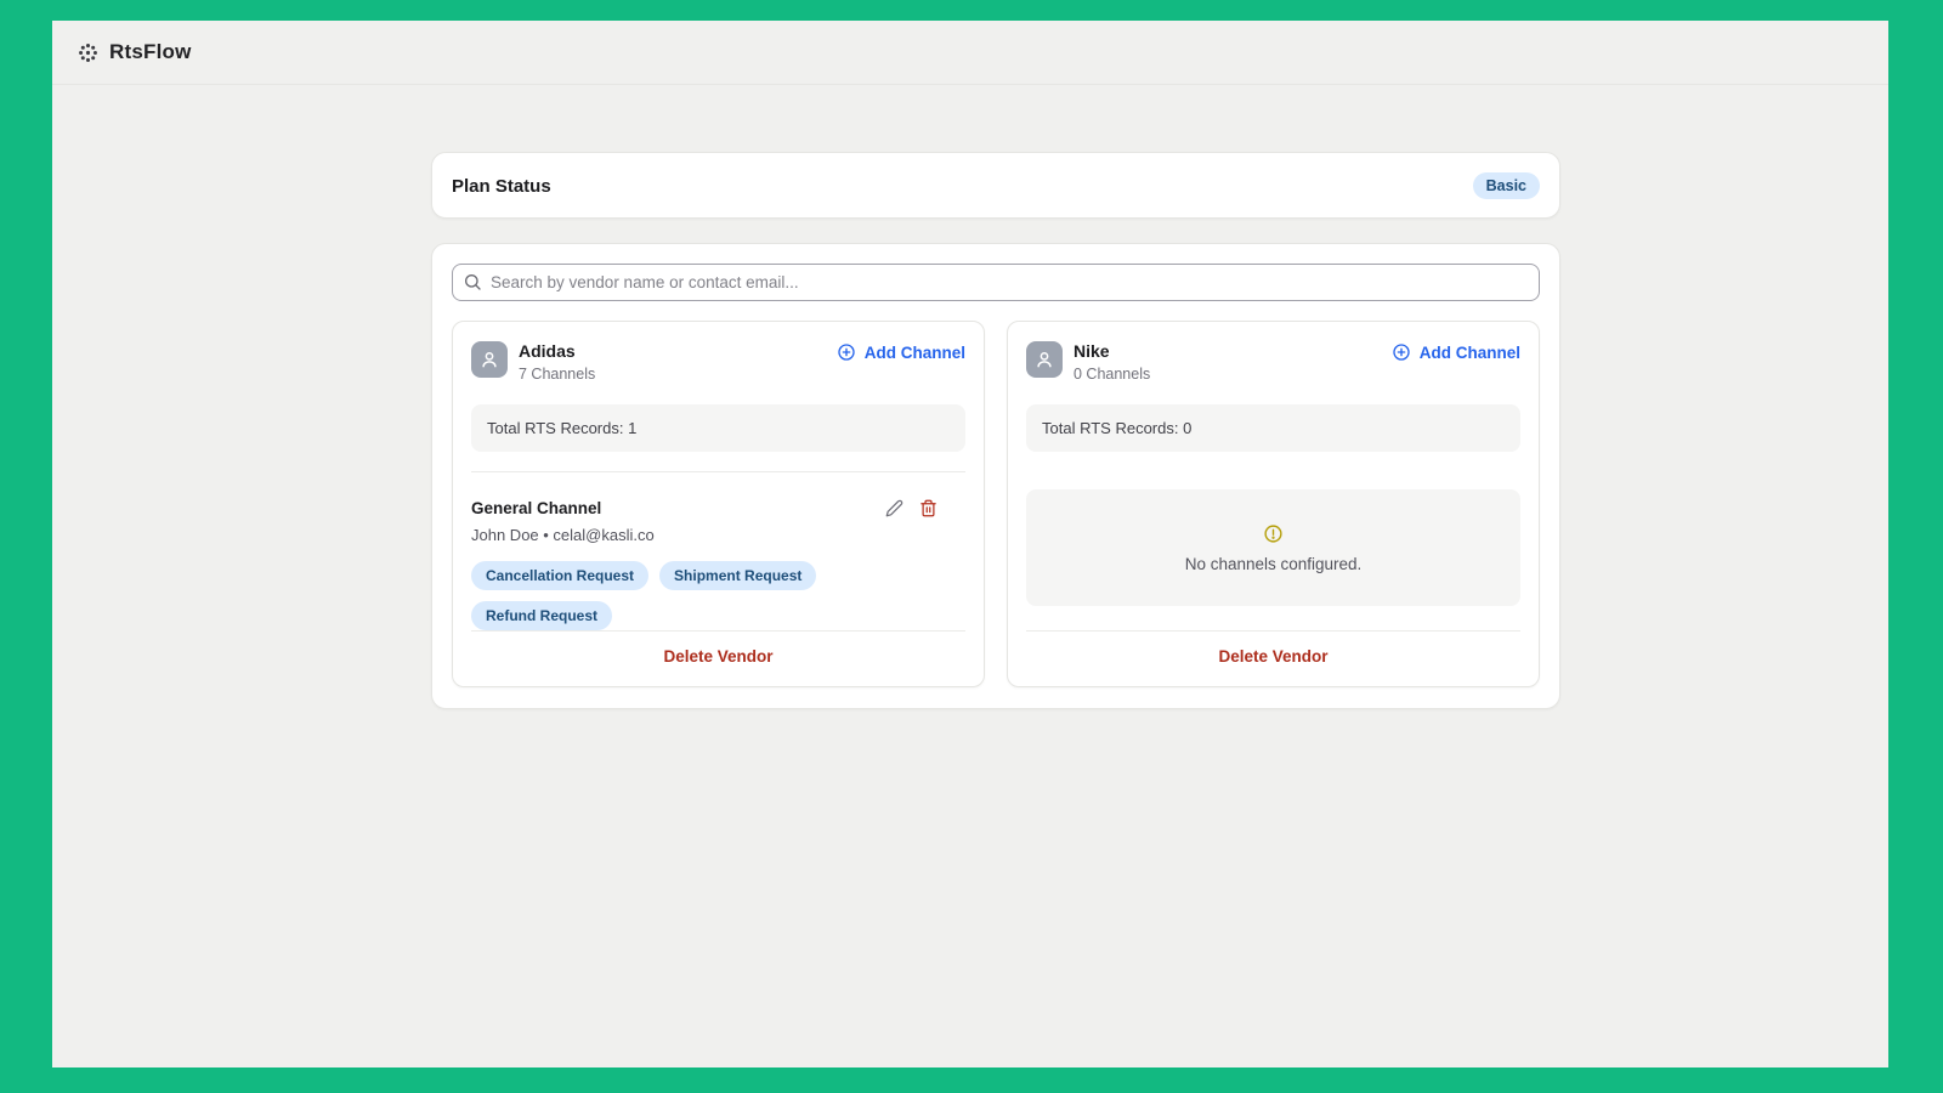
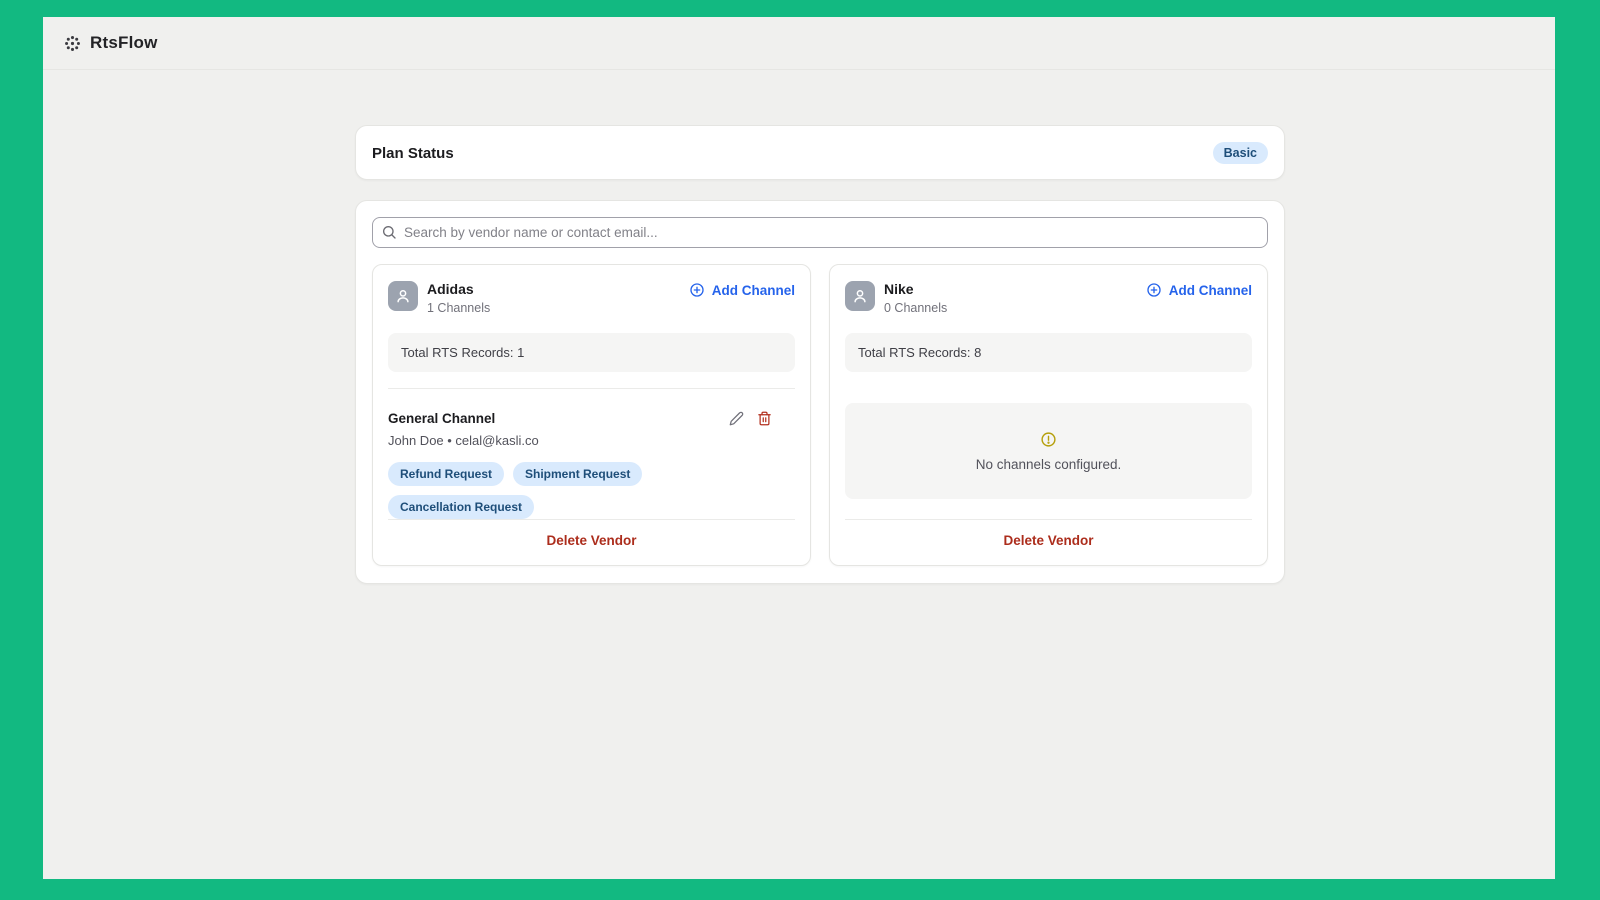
  RtsFlow
  Plan Status
  Basic
  Search by vendor name or contact email...
  Adidas
- 7 Channels
+ 1 Channels
  Add Channel
  Total RTS Records: 1
  General Channel
  John Doe • celal@kasli.co
- Cancellation Request
+ Refund Request
  Shipment Request
- Refund Request
+ Cancellation Request
  Delete Vendor
  Nike
  0 Channels
  Add Channel
- Total RTS Records: 0
+ Total RTS Records: 8
  No channels configured.
  Delete Vendor
